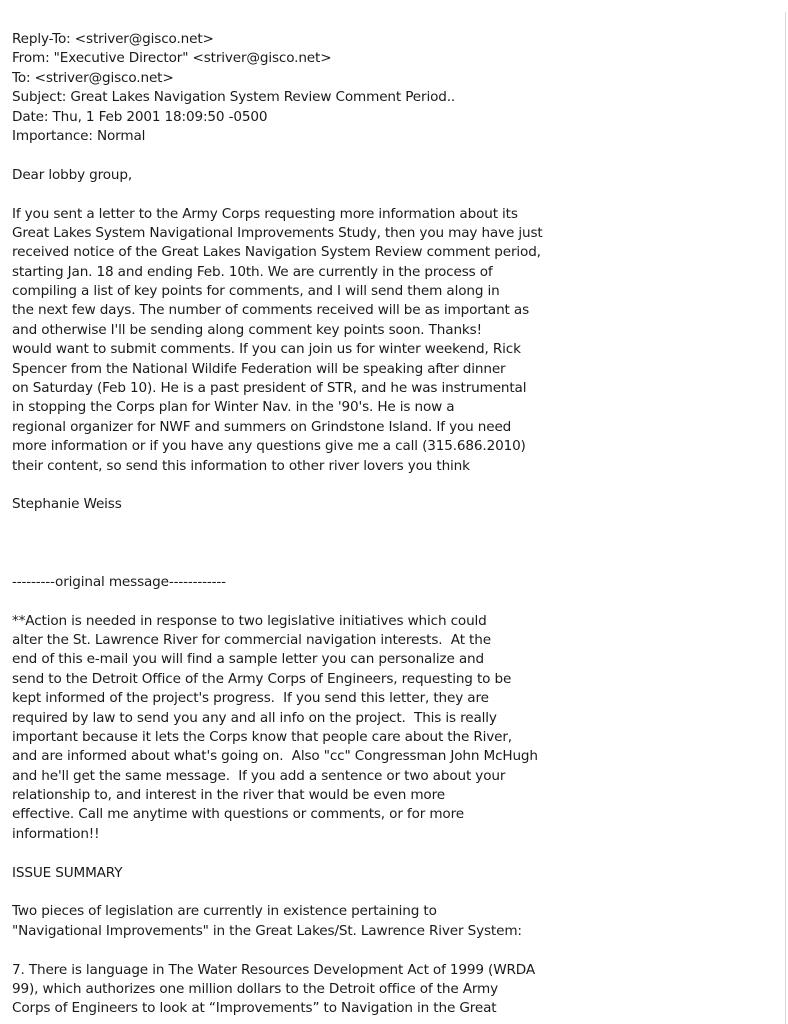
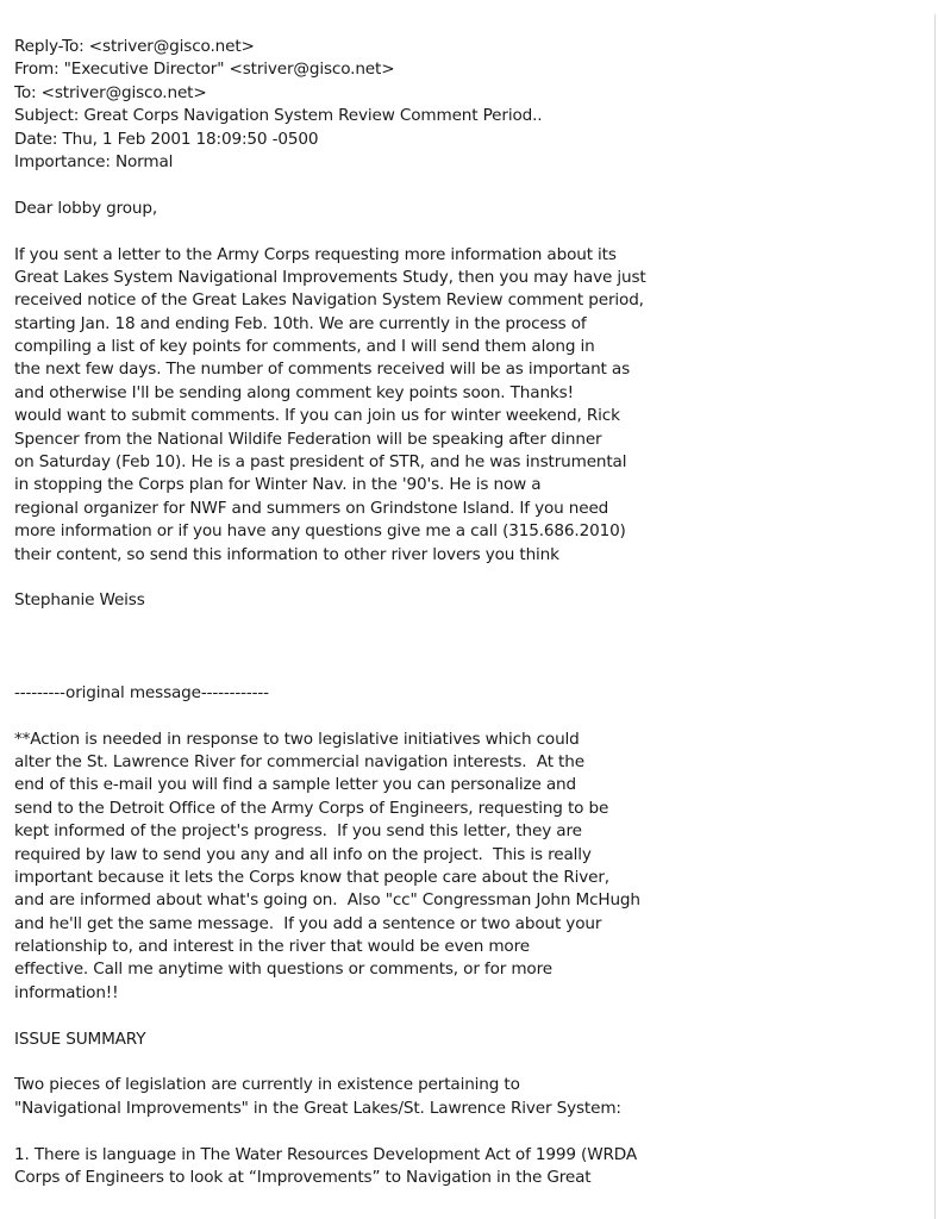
  Reply-To: <striver@gisco.net>
  From: "Executive Director" <striver@gisco.net>
  To: <striver@gisco.net>
- Subject: Great Lakes Navigation System Review Comment Period..
+ Subject: Great Corps Navigation System Review Comment Period..
  Date: Thu, 1 Feb 2001 18:09:50 -0500
  Importance: Normal
  Dear lobby group,
  If you sent a letter to the Army Corps requesting more information about its
  Great Lakes System Navigational Improvements Study, then you may have just
  received notice of the Great Lakes Navigation System Review comment period,
  starting Jan. 18 and ending Feb. 10th. We are currently in the process of
  compiling a list of key points for comments, and I will send them along in
  the next few days. The number of comments received will be as important as
  and otherwise I'll be sending along comment key points soon. Thanks!
  would want to submit comments. If you can join us for winter weekend, Rick
  Spencer from the National Wildife Federation will be speaking after dinner
  on Saturday (Feb 10). He is a past president of STR, and he was instrumental
  in stopping the Corps plan for Winter Nav. in the '90's. He is now a
  regional organizer for NWF and summers on Grindstone Island. If you need
  more information or if you have any questions give me a call (315.686.2010)
  their content, so send this information to other river lovers you think
  Stephanie Weiss
  ---------original message------------
  **Action is needed in response to two legislative initiatives which could
  alter the St. Lawrence River for commercial navigation interests. At the
  end of this e-mail you will find a sample letter you can personalize and
  send to the Detroit Office of the Army Corps of Engineers, requesting to be
  kept informed of the project's progress. If you send this letter, they are
  required by law to send you any and all info on the project. This is really
  important because it lets the Corps know that people care about the River,
  and are informed about what's going on. Also "cc" Congressman John McHugh
  and he'll get the same message. If you add a sentence or two about your
  relationship to, and interest in the river that would be even more
  effective. Call me anytime with questions or comments, or for more
  information!!
  ISSUE SUMMARY
  Two pieces of legislation are currently in existence pertaining to
  "Navigational Improvements" in the Great Lakes/St. Lawrence River System:
- 7. There is language in The Water Resources Development Act of 1999 (WRDA
+ 1. There is language in The Water Resources Development Act of 1999 (WRDA
- 99), which authorizes one million dollars to the Detroit office of the Army
  Corps of Engineers to look at “Improvements” to Navigation in the Great
